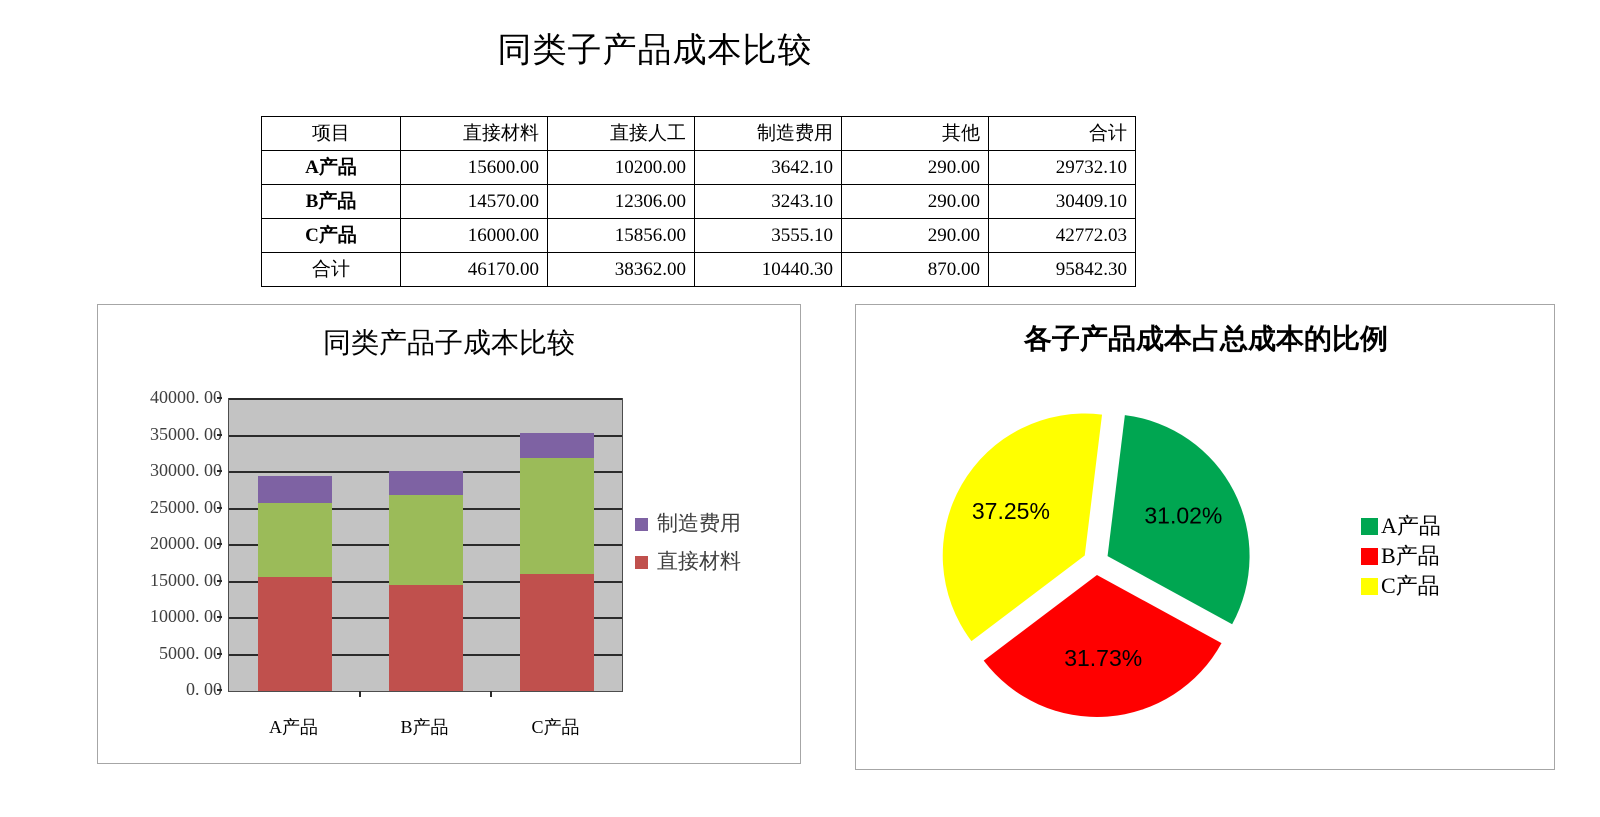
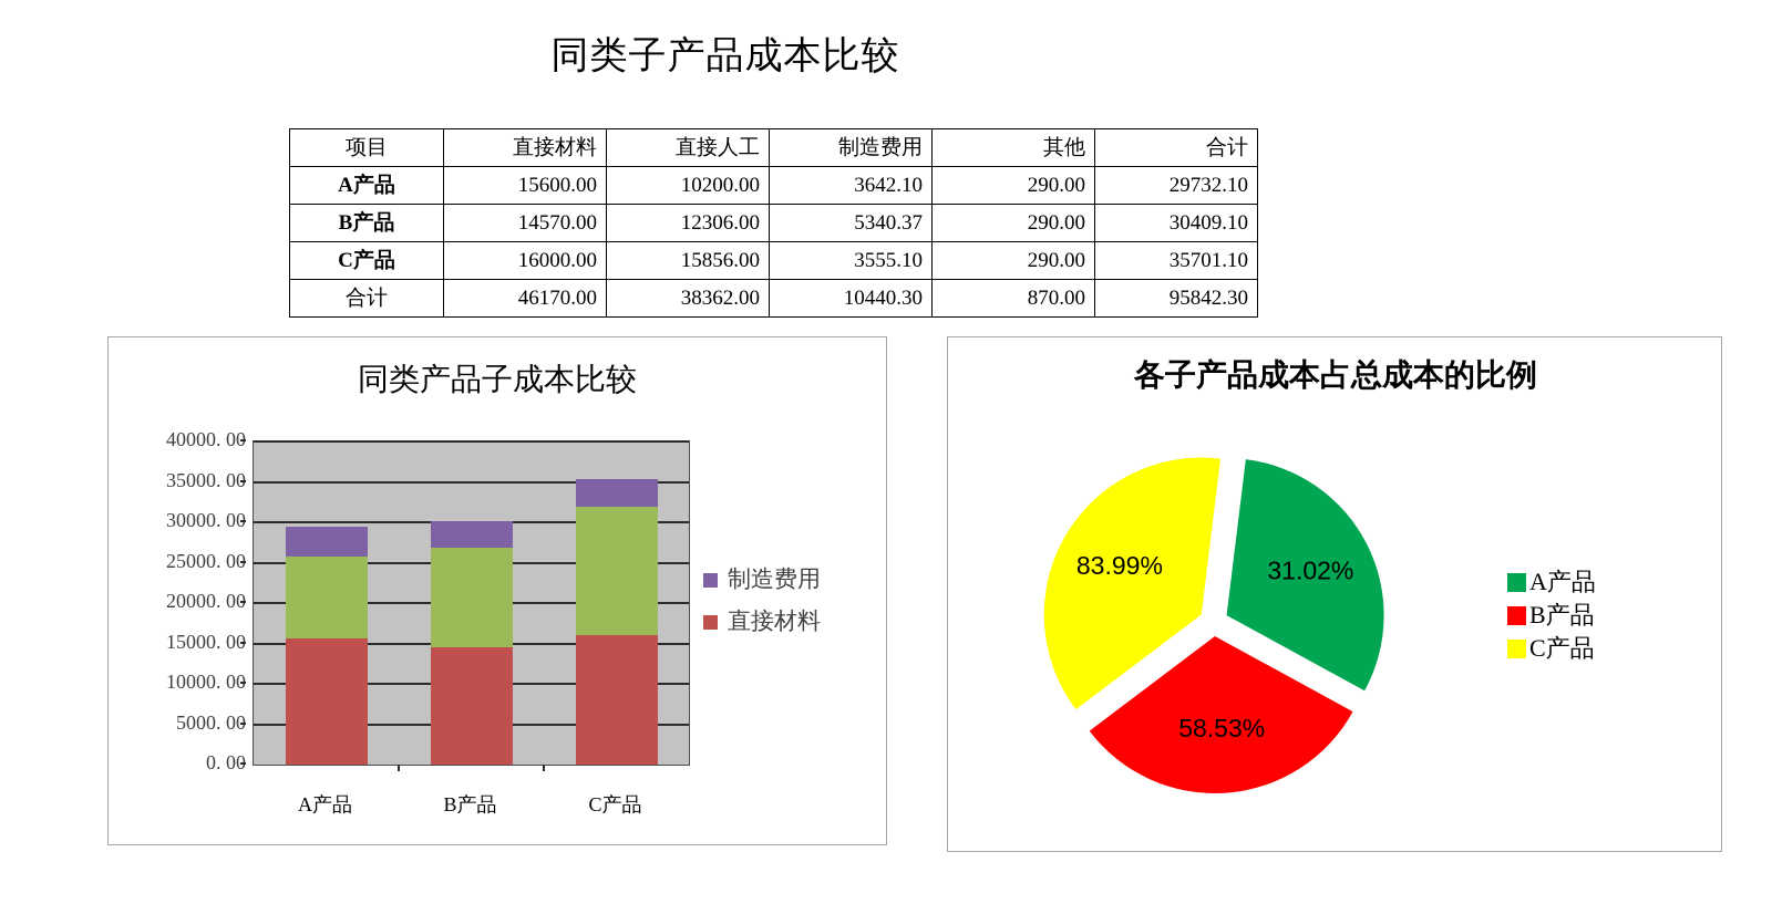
  同类子产品成本比较
  项目	直接材料	直接人工	制造费用	其他	合计
  A产品	15600.00	10200.00	3642.10	290.00	29732.10
- B产品	14570.00	12306.00	3243.10	290.00	30409.10
+ B产品	14570.00	12306.00	5340.37	290.00	30409.10
- C产品	16000.00	15856.00	3555.10	290.00	42772.03
+ C产品	16000.00	15856.00	3555.10	290.00	35701.10
  合计	46170.00	38362.00	10440.30	870.00	95842.30
  同类产品子成本比较
  0. 0
  5000. 0
  10000. 0
  15000. 0
  20000. 0
  25000. 0
  30000. 0
  35000. 0
  40000. 0
  A产品
  B产品
  C产品
  制造费用
  直接材料
  各子产品成本占总成本的比例
  31.02%
- 31.73%
+ 58.53%
- 37.25%
+ 83.99%
  A产品
  B产品
  C产品
